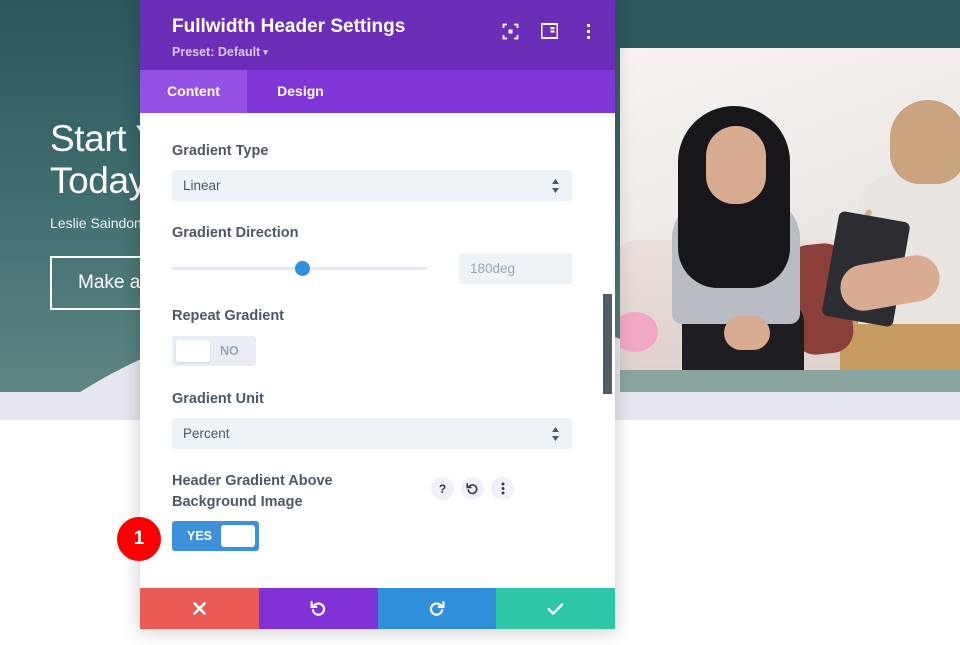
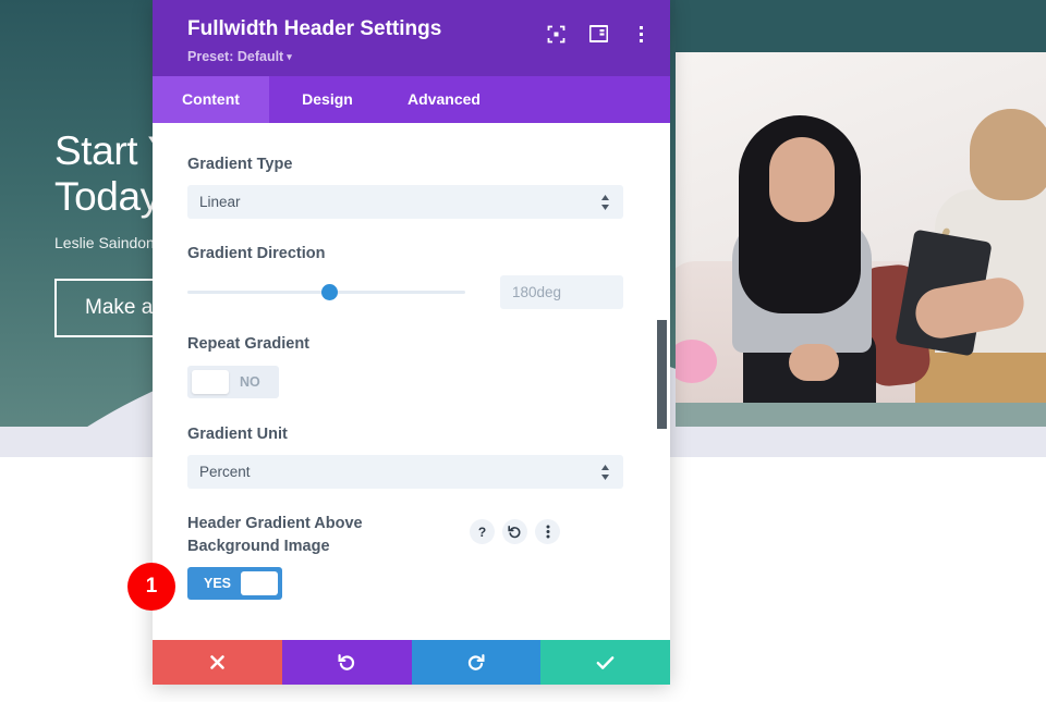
  Today
  Leslie Saindon
  Make a
  Fullwidth Header Settings
  Preset: Default ▾
  Content
  Design
+ Advanced
  Gradient Type
  Linear
  Gradient Direction
  180deg
  Repeat Gradient
  NO
  Gradient Unit
  Percent
  Header Gradient Above Background Image
  ?
  YES
  1
